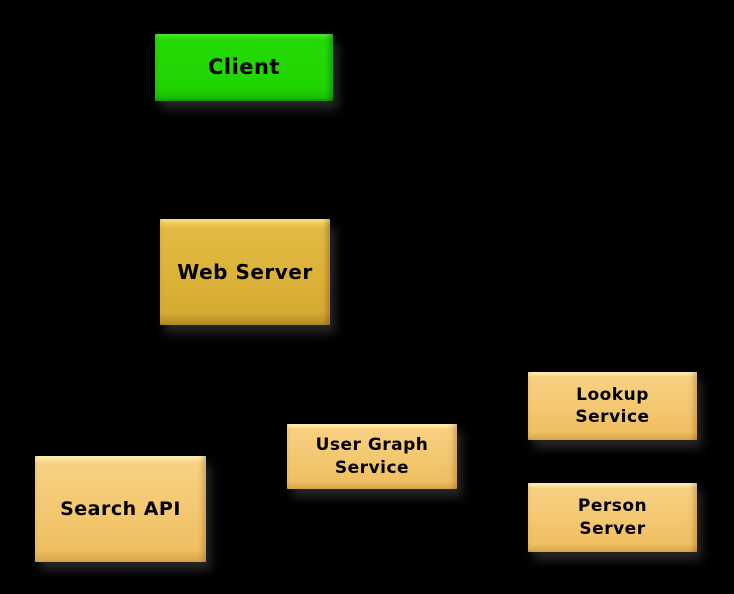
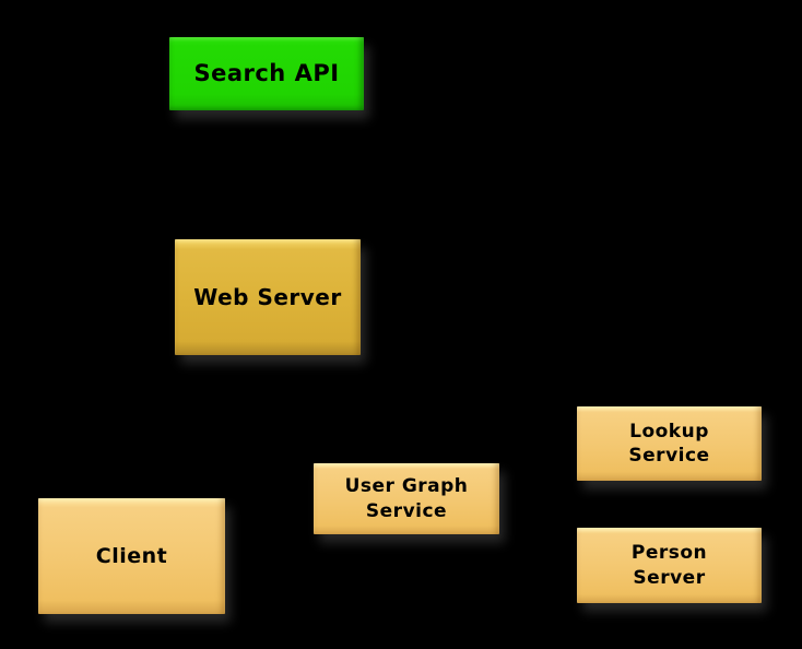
- Client
+ Search API
  Web Server
- Search API
+ Client
  User Graph
  Service
  Lookup
  Service
  Person
  Server
